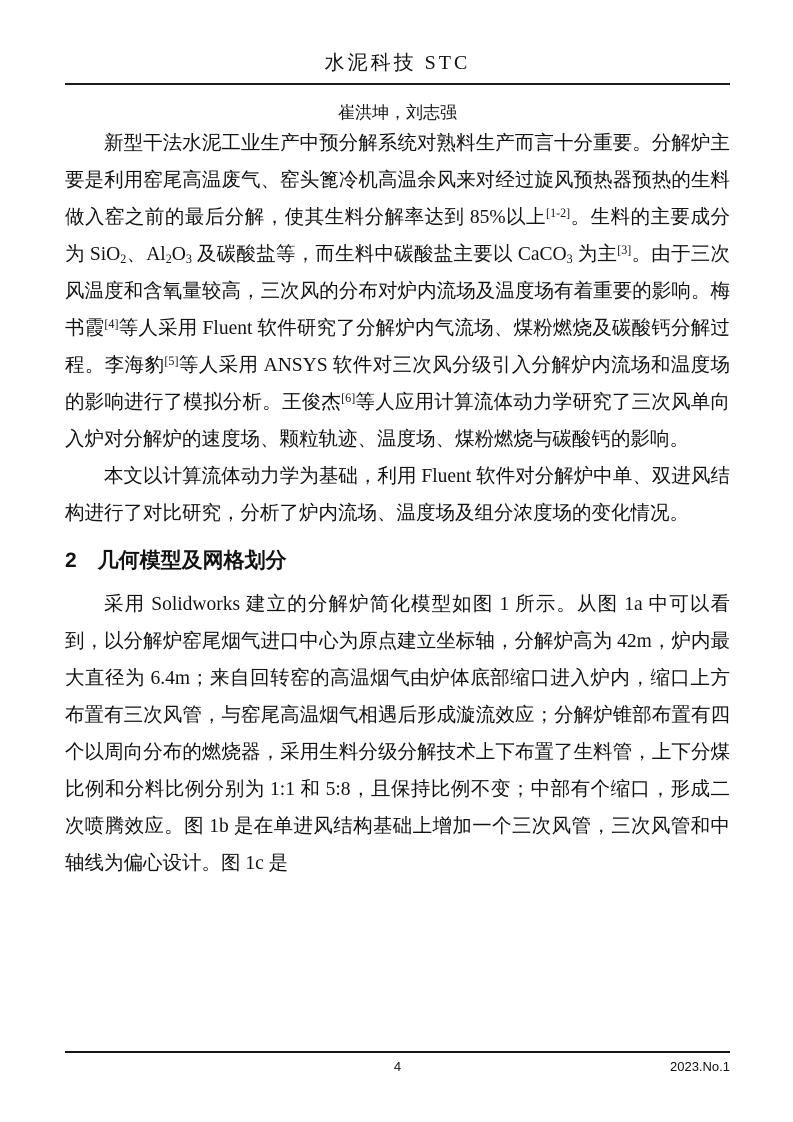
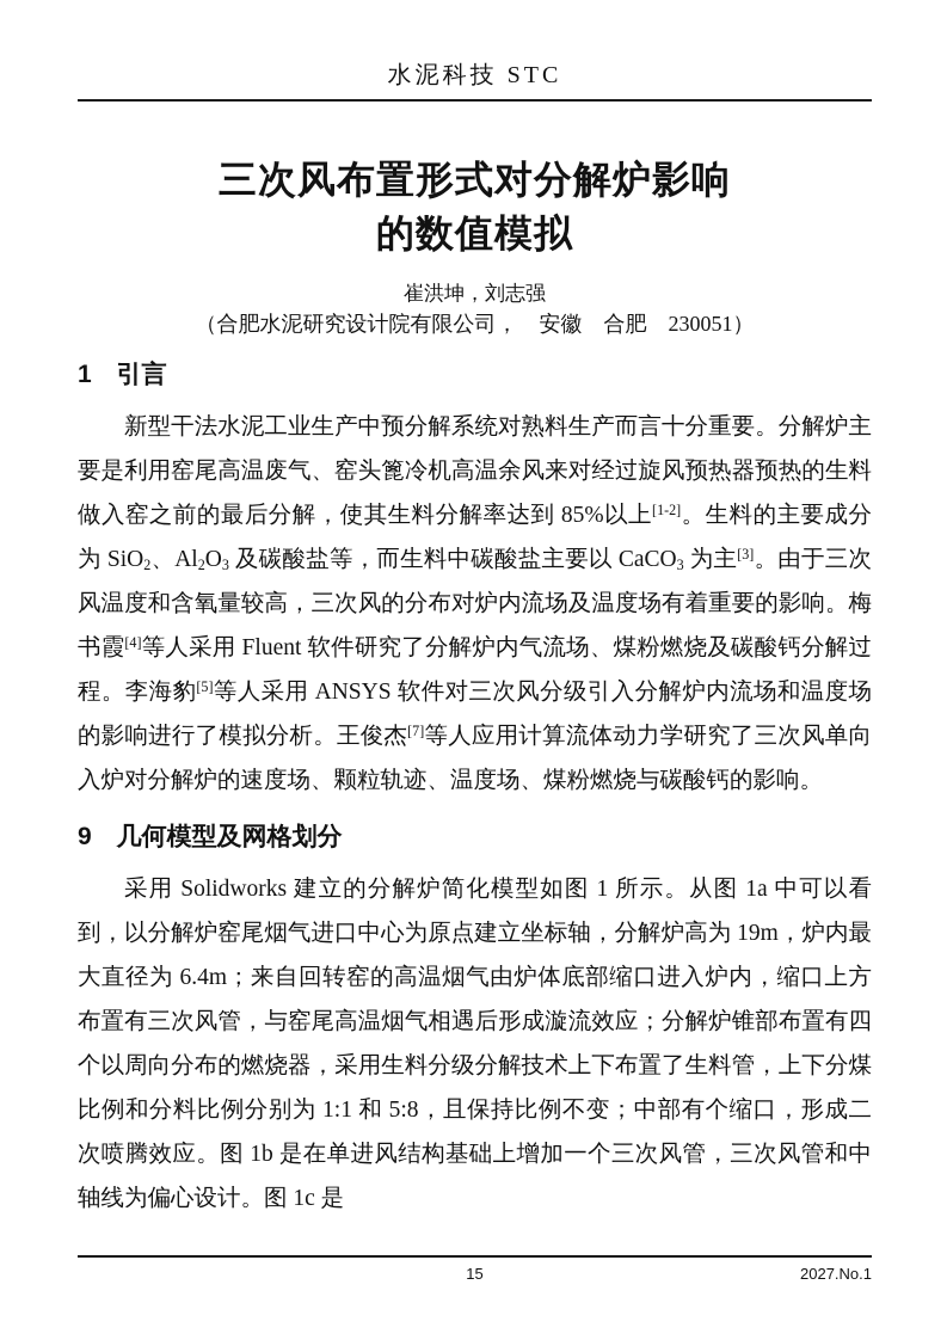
  水泥科技 STC
+ 三次风布置形式对分解炉影响
+ 的数值模拟
  崔洪坤，刘志强
+ （合肥水泥研究设计院有限公司， 安徽 合肥 230051）
+ 1 引言
- 新型干法水泥工业生产中预分解系统对熟料生产而言十分重要。分解炉主要是利用窑尾高温废气、窑头篦冷机高温余风来对经过旋风预热器预热的生料做入窑之前的最后分解，使其生料分解率达到 85%以上[1-2]。生料的主要成分为 SiO2、Al2O3 及碳酸盐等，而生料中碳酸盐主要以 CaCO3 为主[3]。由于三次风温度和含氧量较高，三次风的分布对炉内流场及温度场有着重要的影响。梅书霞[4]等人采用 Fluent 软件研究了分解炉内气流场、煤粉燃烧及碳酸钙分解过程。李海豹[5]等人采用 ANSYS 软件对三次风分级引入分解炉内流场和温度场的影响进行了模拟分析。王俊杰[6]等人应用计算流体动力学研究了三次风单向入炉对分解炉的速度场、颗粒轨迹、温度场、煤粉燃烧与碳酸钙的影响。
+ 新型干法水泥工业生产中预分解系统对熟料生产而言十分重要。分解炉主要是利用窑尾高温废气、窑头篦冷机高温余风来对经过旋风预热器预热的生料做入窑之前的最后分解，使其生料分解率达到 85%以上[1-2]。生料的主要成分为 SiO2、Al2O3 及碳酸盐等，而生料中碳酸盐主要以 CaCO3 为主[3]。由于三次风温度和含氧量较高，三次风的分布对炉内流场及温度场有着重要的影响。梅书霞[4]等人采用 Fluent 软件研究了分解炉内气流场、煤粉燃烧及碳酸钙分解过程。李海豹[5]等人采用 ANSYS 软件对三次风分级引入分解炉内流场和温度场的影响进行了模拟分析。王俊杰[7]等人应用计算流体动力学研究了三次风单向入炉对分解炉的速度场、颗粒轨迹、温度场、煤粉燃烧与碳酸钙的影响。
- 本文以计算流体动力学为基础，利用 Fluent 软件对分解炉中单、双进风结构进行了对比研究，分析了炉内流场、温度场及组分浓度场的变化情况。
- 2 几何模型及网格划分
+ 9 几何模型及网格划分
- 采用 Solidworks 建立的分解炉简化模型如图 1 所示。从图 1a 中可以看到，以分解炉窑尾烟气进口中心为原点建立坐标轴，分解炉高为 42m，炉内最大直径为 6.4m；来自回转窑的高温烟气由炉体底部缩口进入炉内，缩口上方布置有三次风管，与窑尾高温烟气相遇后形成漩流效应；分解炉锥部布置有四个以周向分布的燃烧器，采用生料分级分解技术上下布置了生料管，上下分煤比例和分料比例分别为 1:1 和 5:8，且保持比例不变；中部有个缩口，形成二次喷腾效应。图 1b 是在单进风结构基础上增加一个三次风管，三次风管和中轴线为偏心设计。图 1c 是
+ 采用 Solidworks 建立的分解炉简化模型如图 1 所示。从图 1a 中可以看到，以分解炉窑尾烟气进口中心为原点建立坐标轴，分解炉高为 19m，炉内最大直径为 6.4m；来自回转窑的高温烟气由炉体底部缩口进入炉内，缩口上方布置有三次风管，与窑尾高温烟气相遇后形成漩流效应；分解炉锥部布置有四个以周向分布的燃烧器，采用生料分级分解技术上下布置了生料管，上下分煤比例和分料比例分别为 1:1 和 5:8，且保持比例不变；中部有个缩口，形成二次喷腾效应。图 1b 是在单进风结构基础上增加一个三次风管，三次风管和中轴线为偏心设计。图 1c 是
- 4
+ 15
- 2023.No.1
+ 2027.No.1
